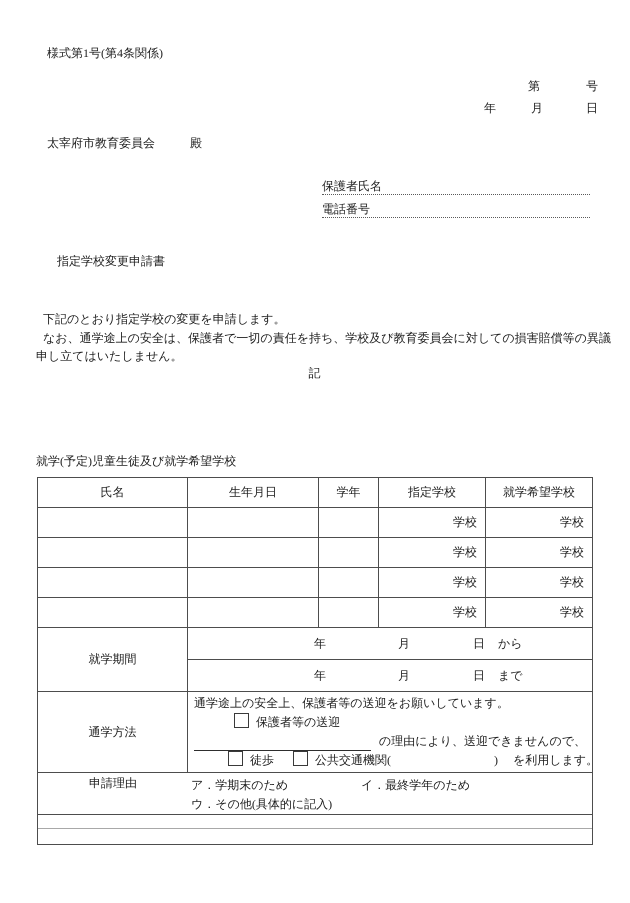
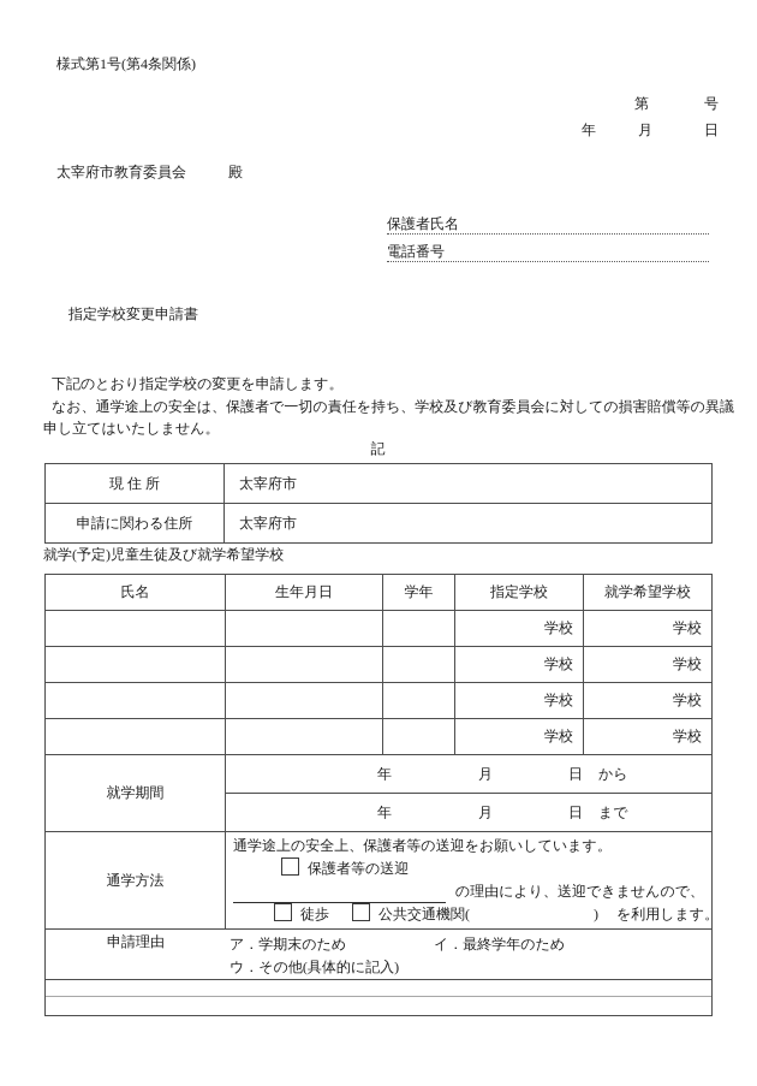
  様式第1号(第4条関係)
  第
  号
  年
  月
  日
  太宰府市教育委員会 殿
  保護者氏名
  電話番号
  指定学校変更申請書
  下記のとおり指定学校の変更を申請します。
  なお、通学途上の安全は、保護者で一切の責任を持ち、学校及び教育委員会に対しての損害賠償等の異議
  申し立てはいたしません。
  記
+ 現 住 所	太宰府市
+ 申請に関わる住所	太宰府市
  就学(予定)児童生徒及び就学希望学校
  氏名	生年月日	学年	指定学校	就学希望学校
  			学校	学校
  			学校	学校
  			学校	学校
  			学校	学校
  就学期間	年 月 日 から
  年 月 日 まで
  通学方法	通学途上の安全上、保護者等の送迎をお願いしています。 保護者等の送迎 の理由により、送迎できませんので、 徒歩 公共交通機関( ) を利用します。
  申請理由 ア．学期末のため イ．最終学年のため ウ．その他(具体的に記入)
